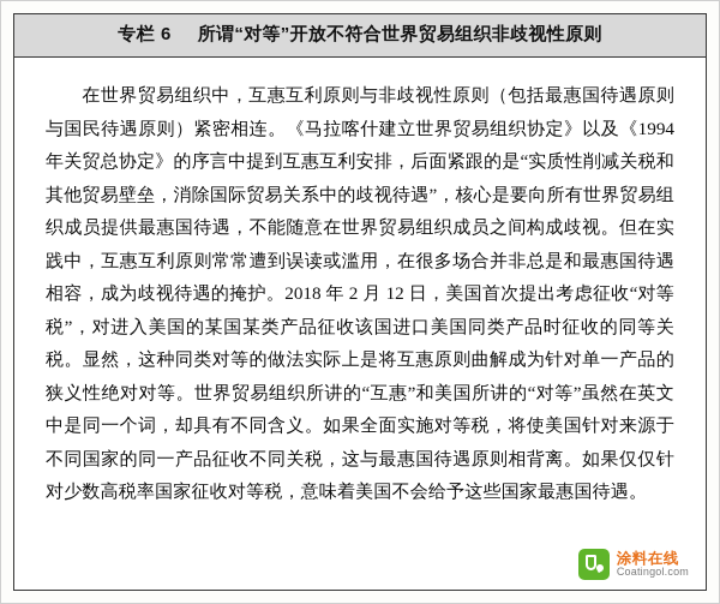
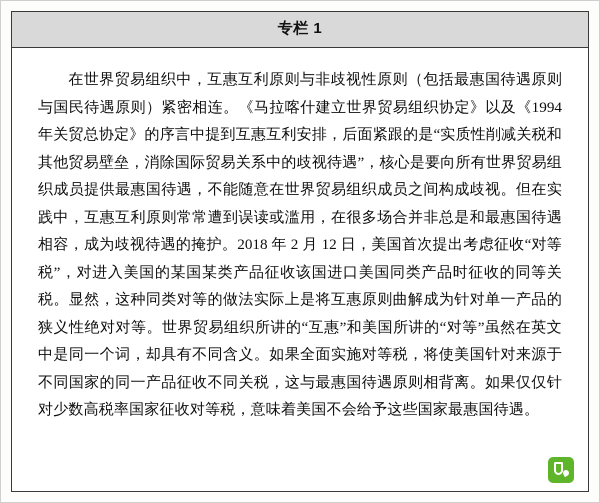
- 专栏 6
+ 专栏 1
- 所谓“对等”开放不符合世界贸易组织非歧视性原则
  在世界贸易组织中，互惠互利原则与非歧视性原则（包括最惠国待遇原则与国民待遇原则）紧密相连。《马拉喀什建立世界贸易组织协定》以及《1994 年关贸总协定》的序言中提到互惠互利安排，后面紧跟的是“实质性削减关税和其他贸易壁垒，消除国际贸易关系中的歧视待遇”，核心是要向所有世界贸易组织成员提供最惠国待遇，不能随意在世界贸易组织成员之间构成歧视。但在实践中，互惠互利原则常常遭到误读或滥用，在很多场合并非总是和最惠国待遇相容，成为歧视待遇的掩护。2018 年 2 月 12 日，美国首次提出考虑征收“对等税”，对进入美国的某国某类产品征收该国进口美国同类产品时征收的同等关税。显然，这种同类对等的做法实际上是将互惠原则曲解成为针对单一产品的狭义性绝对对等。世界贸易组织所讲的“互惠”和美国所讲的“对等”虽然在英文中是同一个词，却具有不同含义。如果全面实施对等税，将使美国针对来源于不同国家的同一产品征收不同关税，这与最惠国待遇原则相背离。如果仅仅针对少数高税率国家征收对等税，意味着美国不会给予这些国家最惠国待遇。
- 涂料在线
- Coatingol.com
